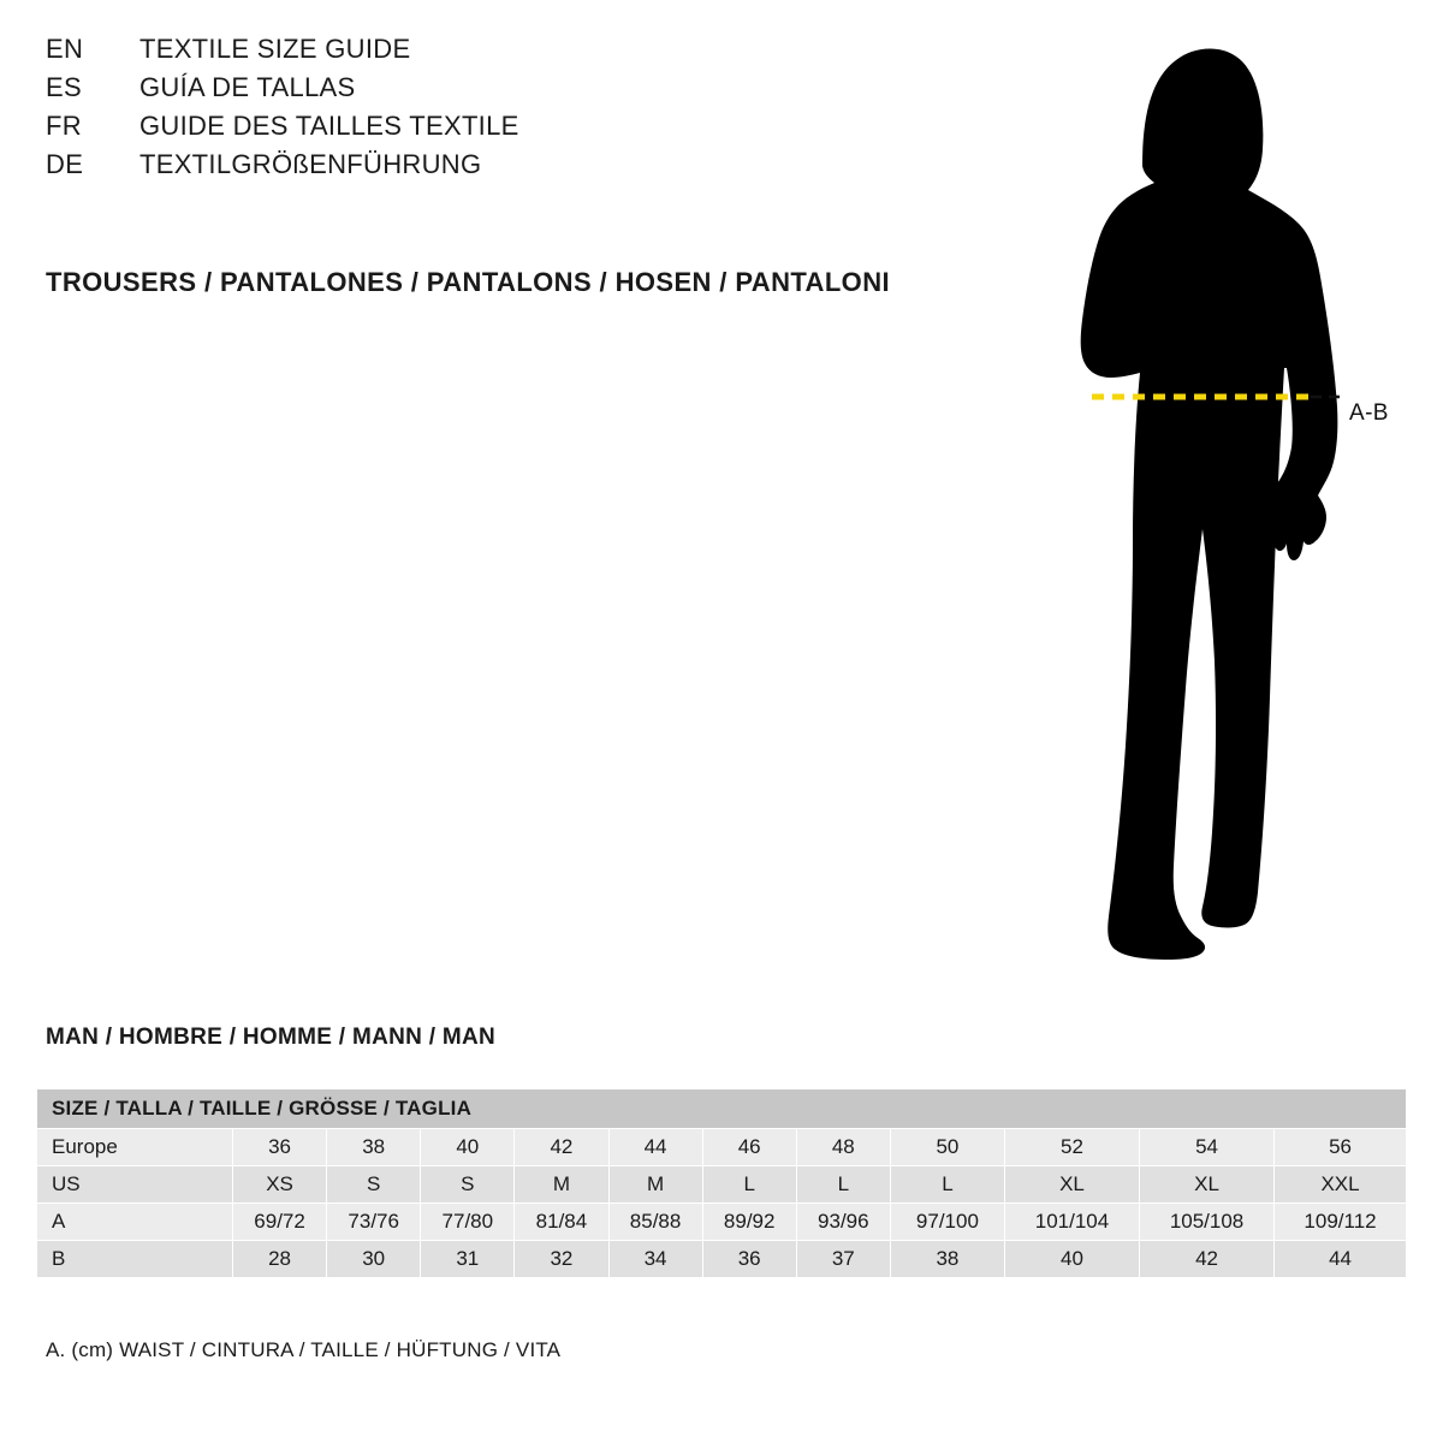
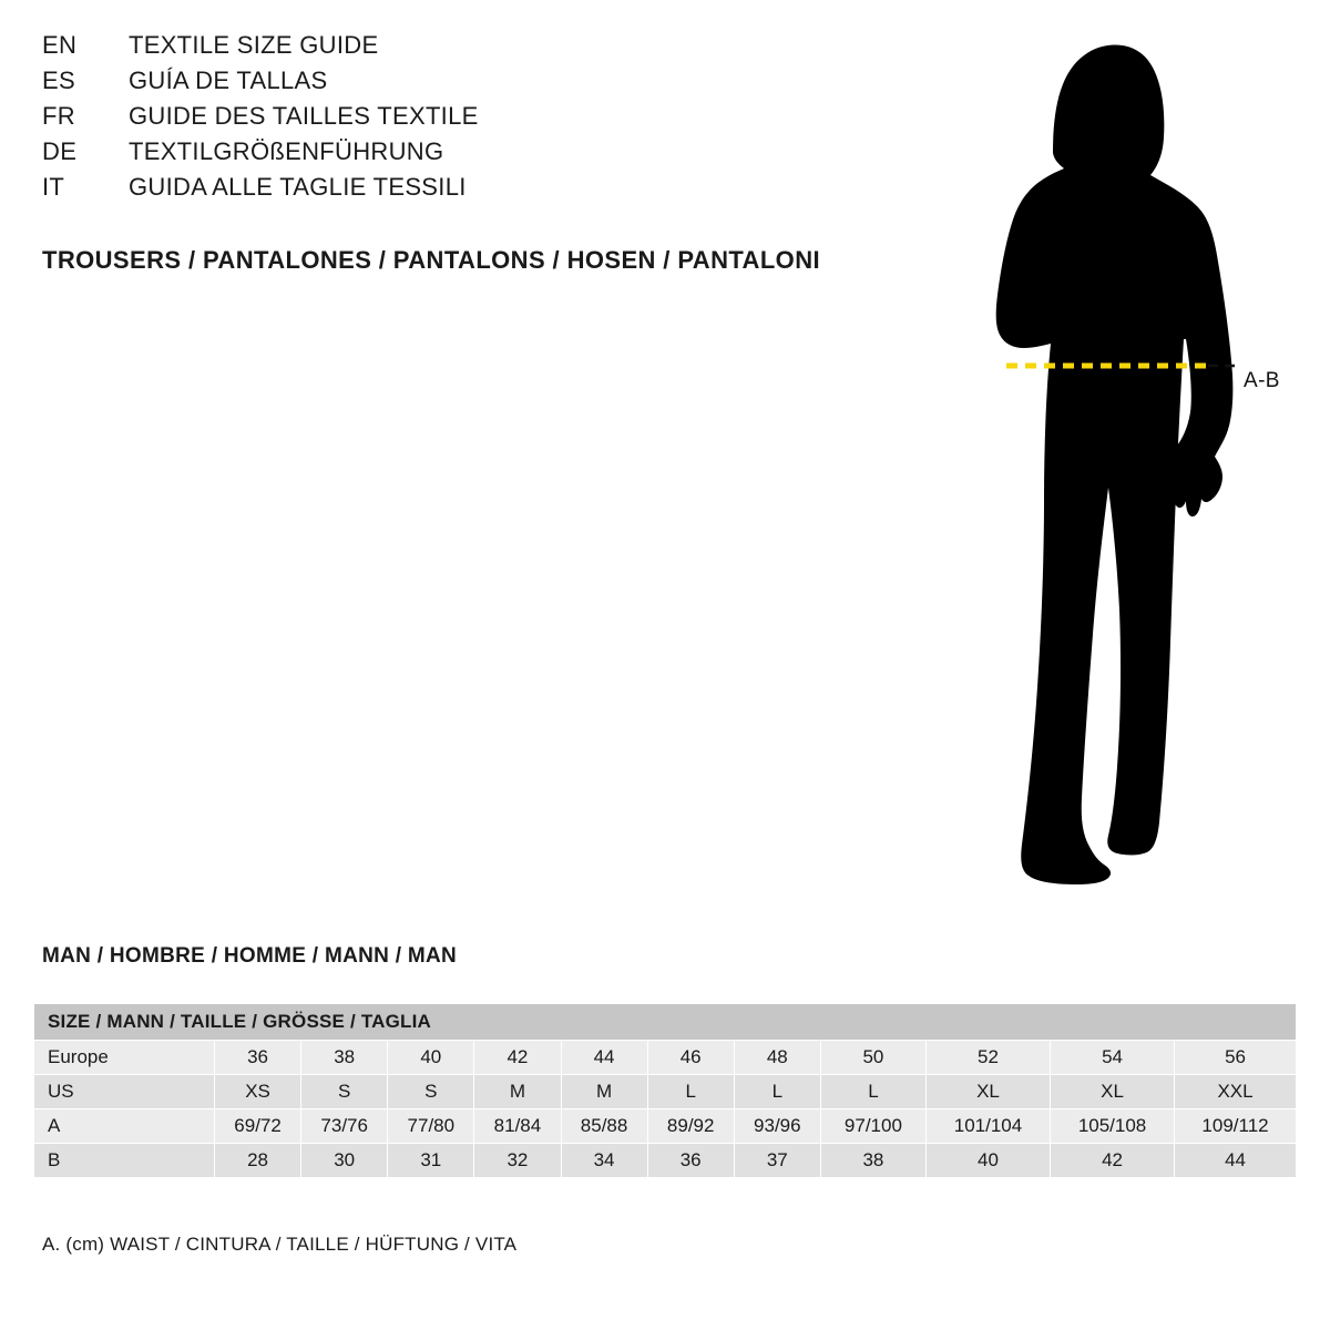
  EN
  TEXTILE SIZE GUIDE
  ES
  GUÍA DE TALLAS
  FR
  GUIDE DES TAILLES TEXTILE
  DE
  TEXTILGRÖßENFÜHRUNG
+ IT
+ GUIDA ALLE TAGLIE TESSILI
  TROUSERS / PANTALONES / PANTALONS / HOSEN / PANTALONI
  A-B
  MAN / HOMBRE / HOMME / MANN / MAN
- SIZE / TALLA / TAILLE / GRÖSSE / TAGLIA
+ SIZE / MANN / TAILLE / GRÖSSE / TAGLIA
  Europe	36	38	40	42	44	46	48	50	52	54	56
  US	XS	S	S	M	M	L	L	L	XL	XL	XXL
  A	69/72	73/76	77/80	81/84	85/88	89/92	93/96	97/100	101/104	105/108	109/112
  B	28	30	31	32	34	36	37	38	40	42	44
  A. (cm) WAIST / CINTURA / TAILLE / HÜFTUNG / VITA
